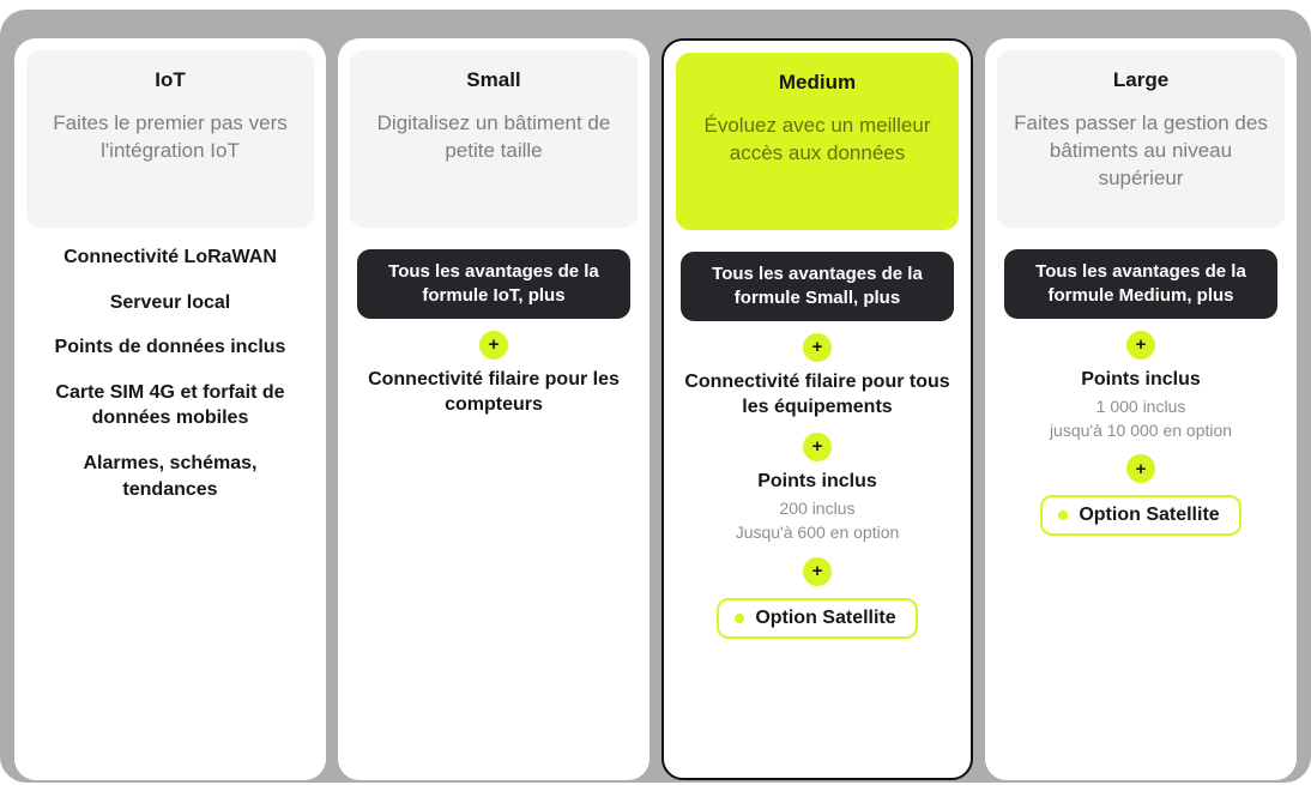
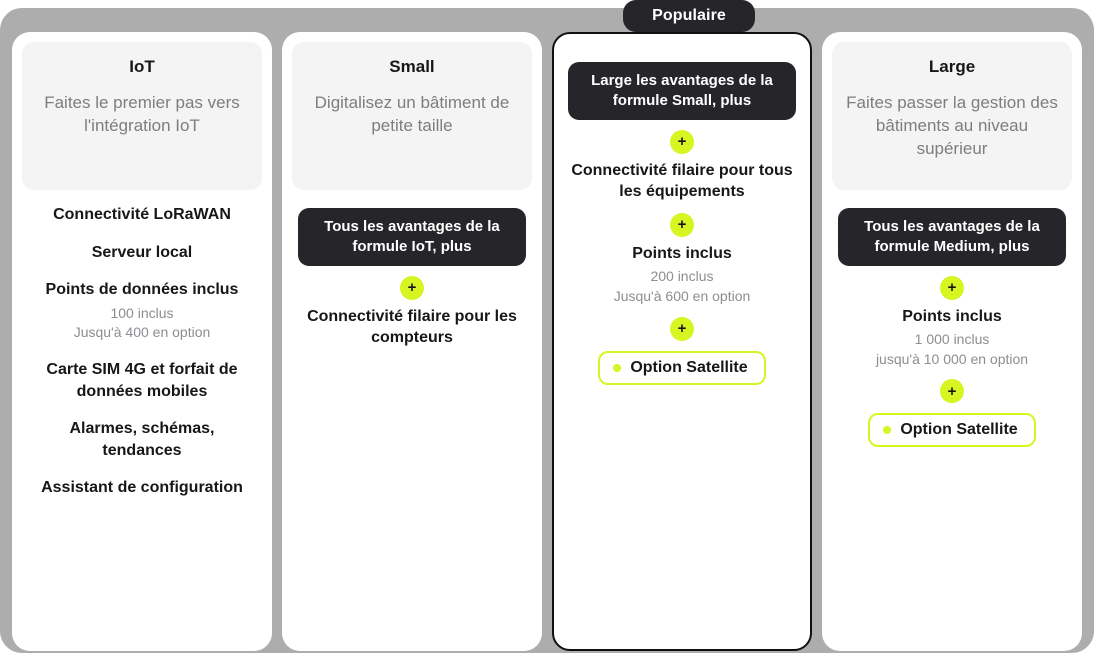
+ Populaire
  IoT
  Faites le premier pas vers l'intégration IoT
  Connectivité LoRaWAN
  Serveur local
  Points de données inclus
+ 100 inclus
+ Jusqu'à 400 en option
  Carte SIM 4G et forfait de données mobiles
  Alarmes, schémas, tendances
+ Assistant de configuration
  Small
  Digitalisez un bâtiment de petite taille
  Tous les avantages de la formule IoT, plus
  +
  Connectivité filaire pour les compteurs
- Medium
- Évoluez avec un meilleur accès aux données
- Tous les avantages de la formule Small, plus
+ Large les avantages de la formule Small, plus
  +
  Connectivité filaire pour tous les équipements
  +
  Points inclus
  200 inclus
  Jusqu'à 600 en option
  +
  Option Satellite
  Large
  Faites passer la gestion des bâtiments au niveau supérieur
  Tous les avantages de la formule Medium, plus
  +
  Points inclus
  1 000 inclus
  jusqu'à 10 000 en option
  +
  Option Satellite
